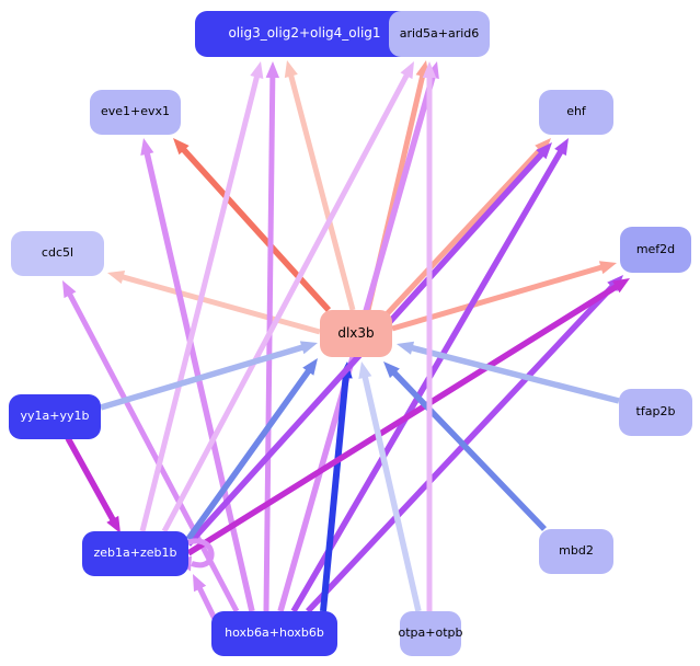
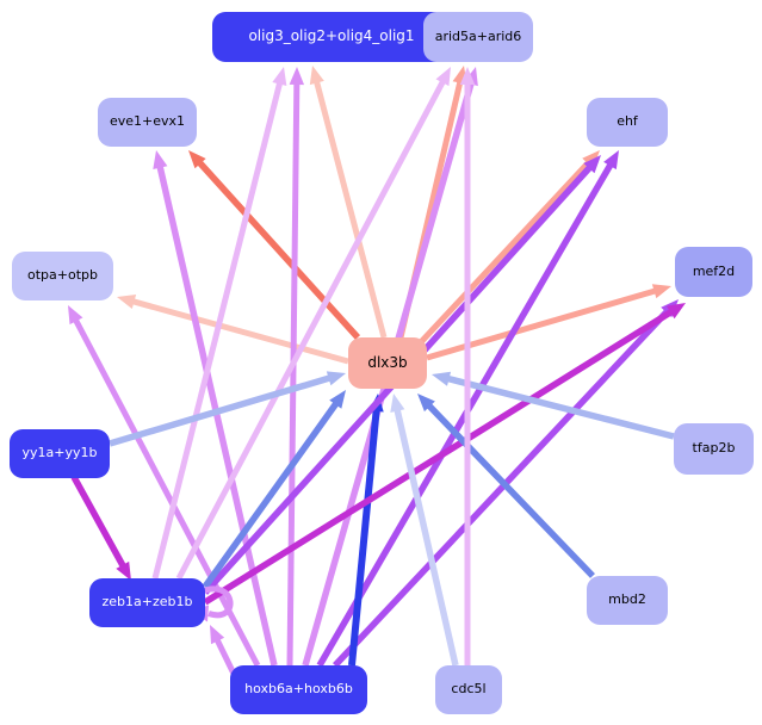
  olig3_olig2+olig4_olig1
  arid5a+arid6
  eve1+evx1
  ehf
- cdc5l
+ otpa+otpb
  mef2d
  dlx3b
  tfap2b
  yy1a+yy1b
  zeb1a+zeb1b
  mbd2
  hoxb6a+hoxb6b
- otpa+otpb
+ cdc5l
